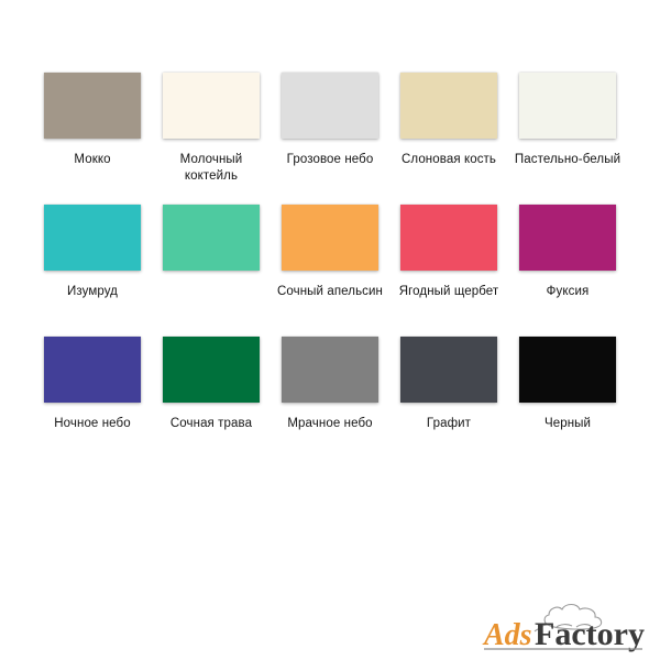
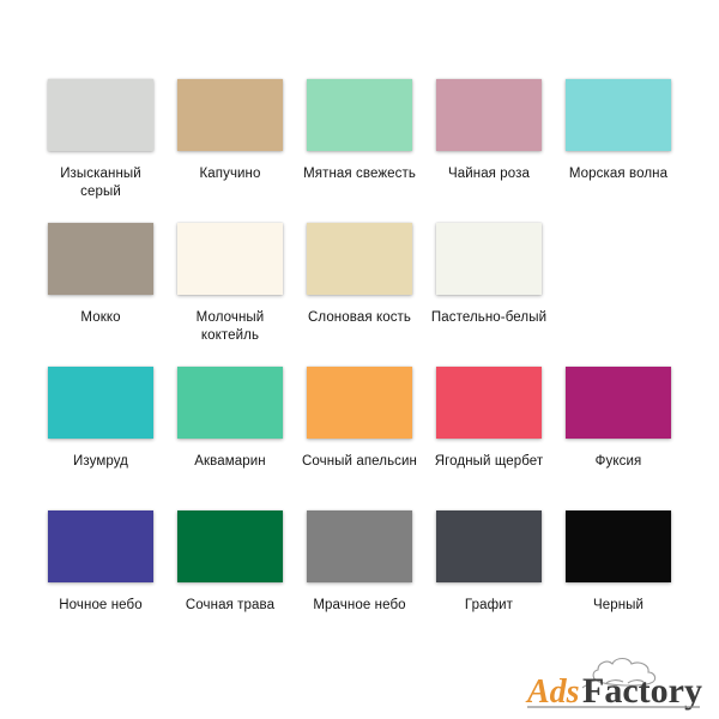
+ Изысканный серый
+ Капучино
+ Мятная свежесть
+ Чайная роза
+ Морская волна
  Мокко
  Молочный коктейль
- Грозовое небо
  Слоновая кость
  Пастельно-белый
  Изумруд
+ Аквамарин
  Сочный апельсин
  Ягодный щербет
  Фуксия
  Ночное небо
  Сочная трава
  Мрачное небо
  Графит
  Черный
  Ads
  Factory
